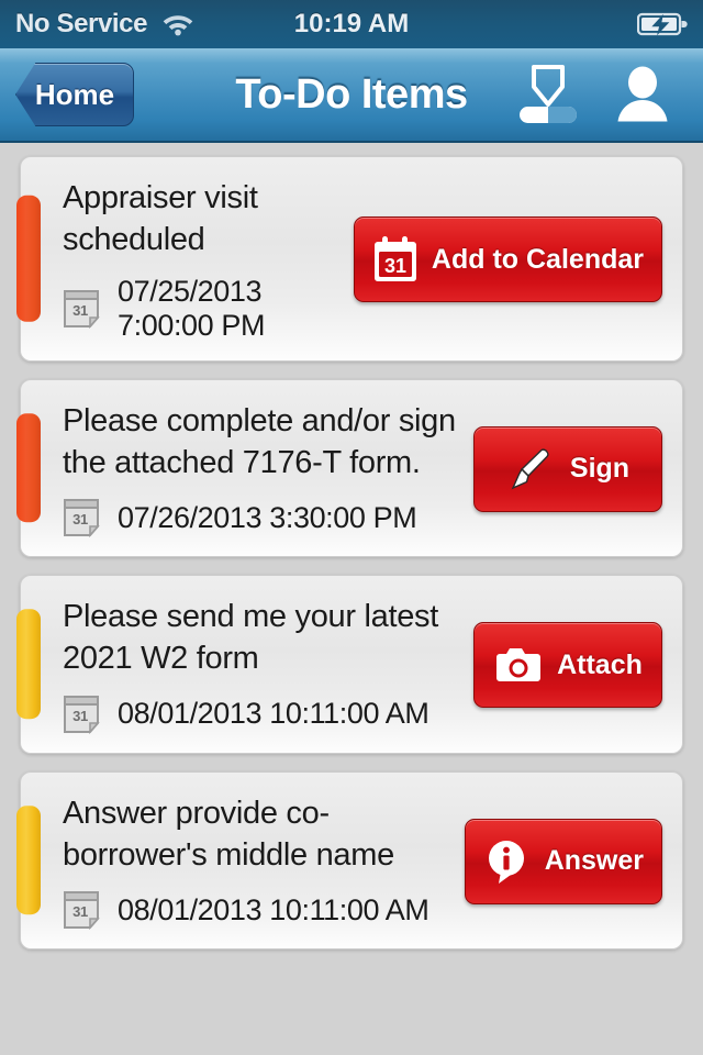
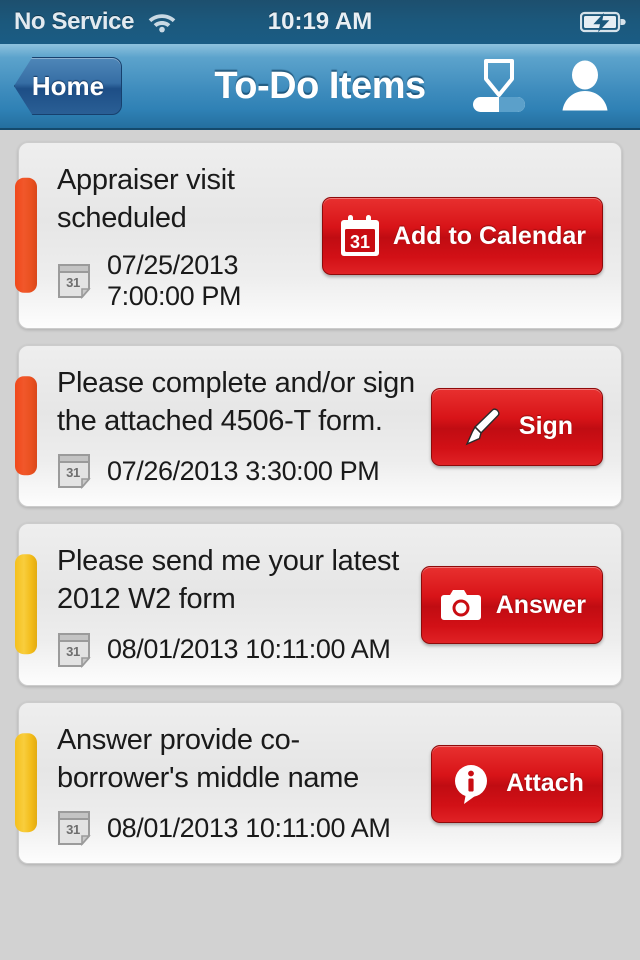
  No Service
  10:19 AM
  Home
  To-Do Items
  Appraiser visit scheduled
  31
  07/25/2013 7:00:00 PM
  31
  Add to Calendar
- Please complete and/or sign the attached 7176-T form.
+ Please complete and/or sign the attached 4506-T form.
  31
  07/26/2013 3:30:00 PM
  Sign
- Please send me your latest 2021 W2 form
+ Please send me your latest 2012 W2 form
  31
  08/01/2013 10:11:00 AM
- Attach
+ Answer
  Answer provide co-borrower's middle name
  31
  08/01/2013 10:11:00 AM
- Answer
+ Attach
